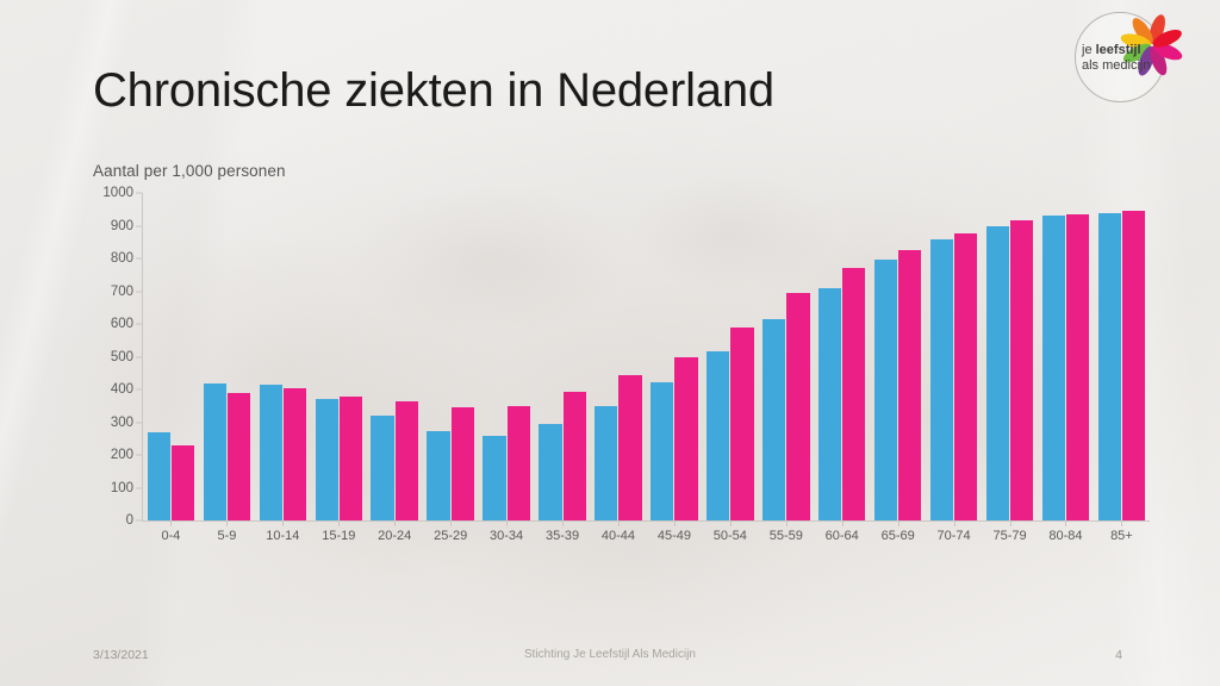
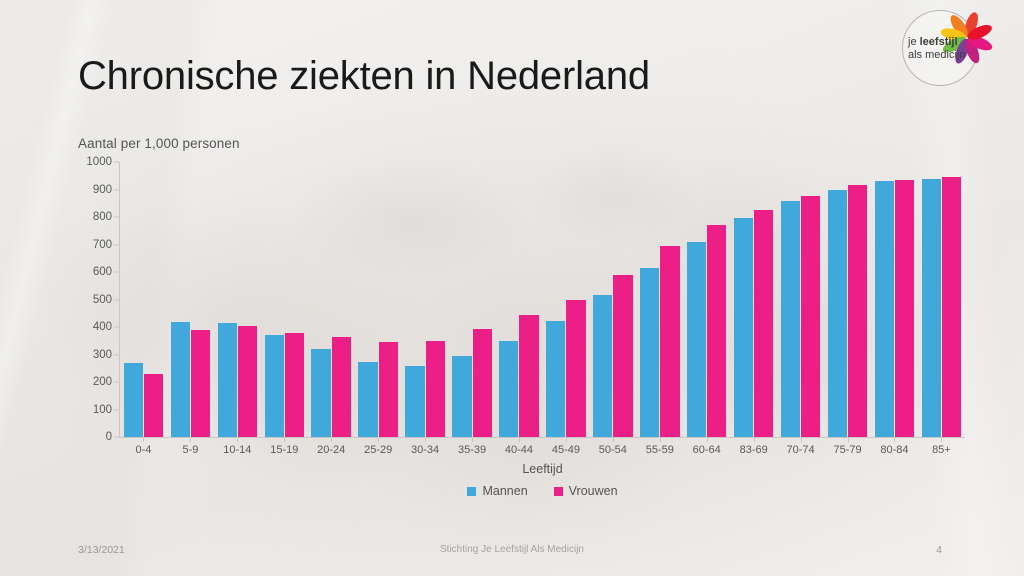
  Chronische ziekten in Nederland
  je leefstijl
  als medicijn
  Aantal per 1,000 personen
  0
  100
  200
  300
  400
  500
  600
  700
  800
  900
  1000
  0-4
  5-9
  10-14
  15-19
  20-24
  25-29
  30-34
  35-39
  40-44
  45-49
  50-54
  55-59
  60-64
- 65-69
+ 83-69
  70-74
  75-79
  80-84
  85+
+ Leeftijd
+ Mannen
+ Vrouwen
  3/13/2021
  Stichting Je Leefstijl Als Medicijn
  4
